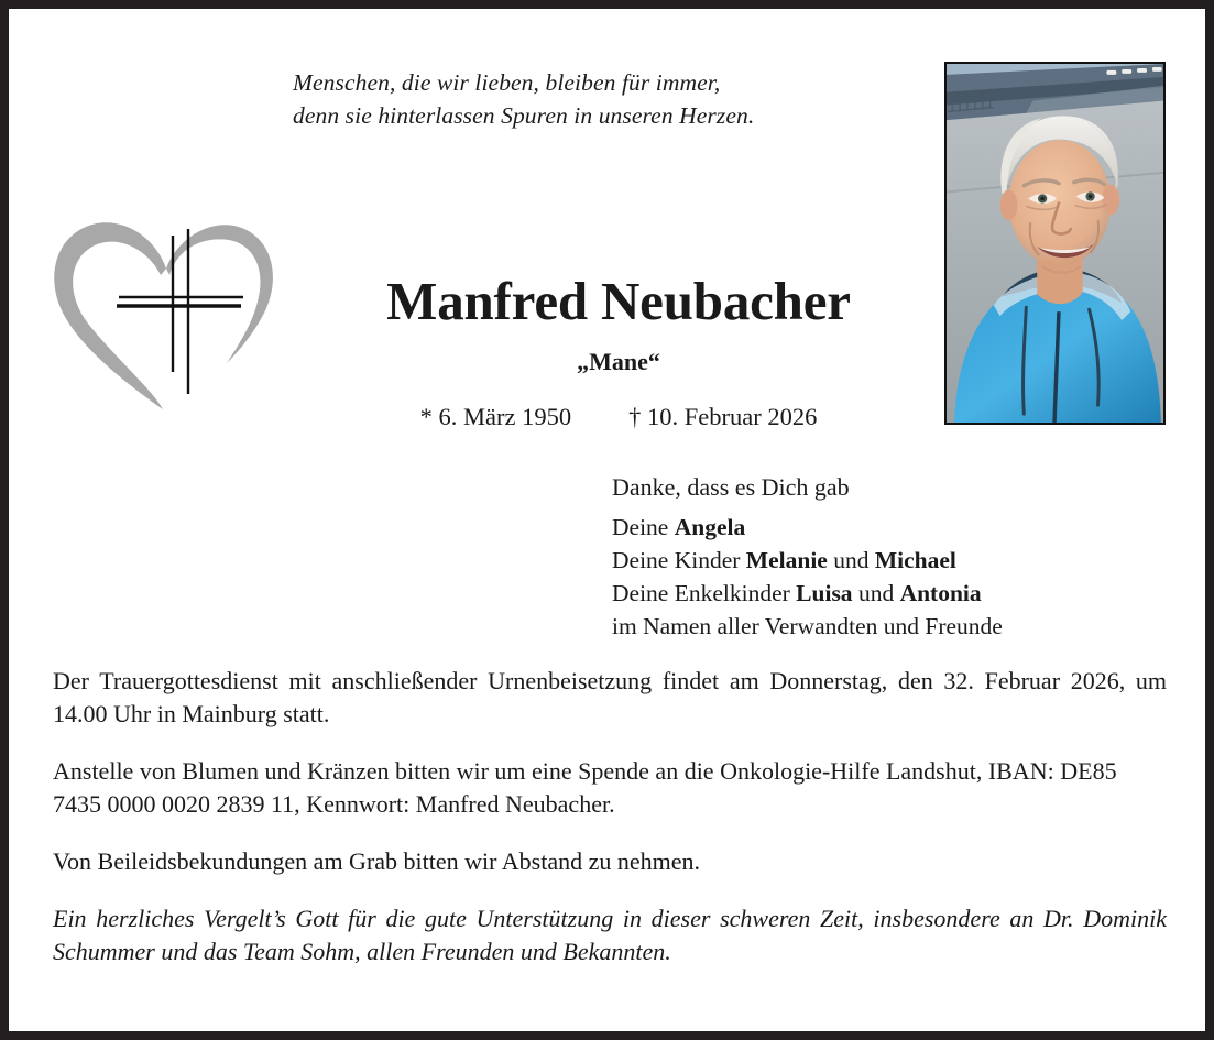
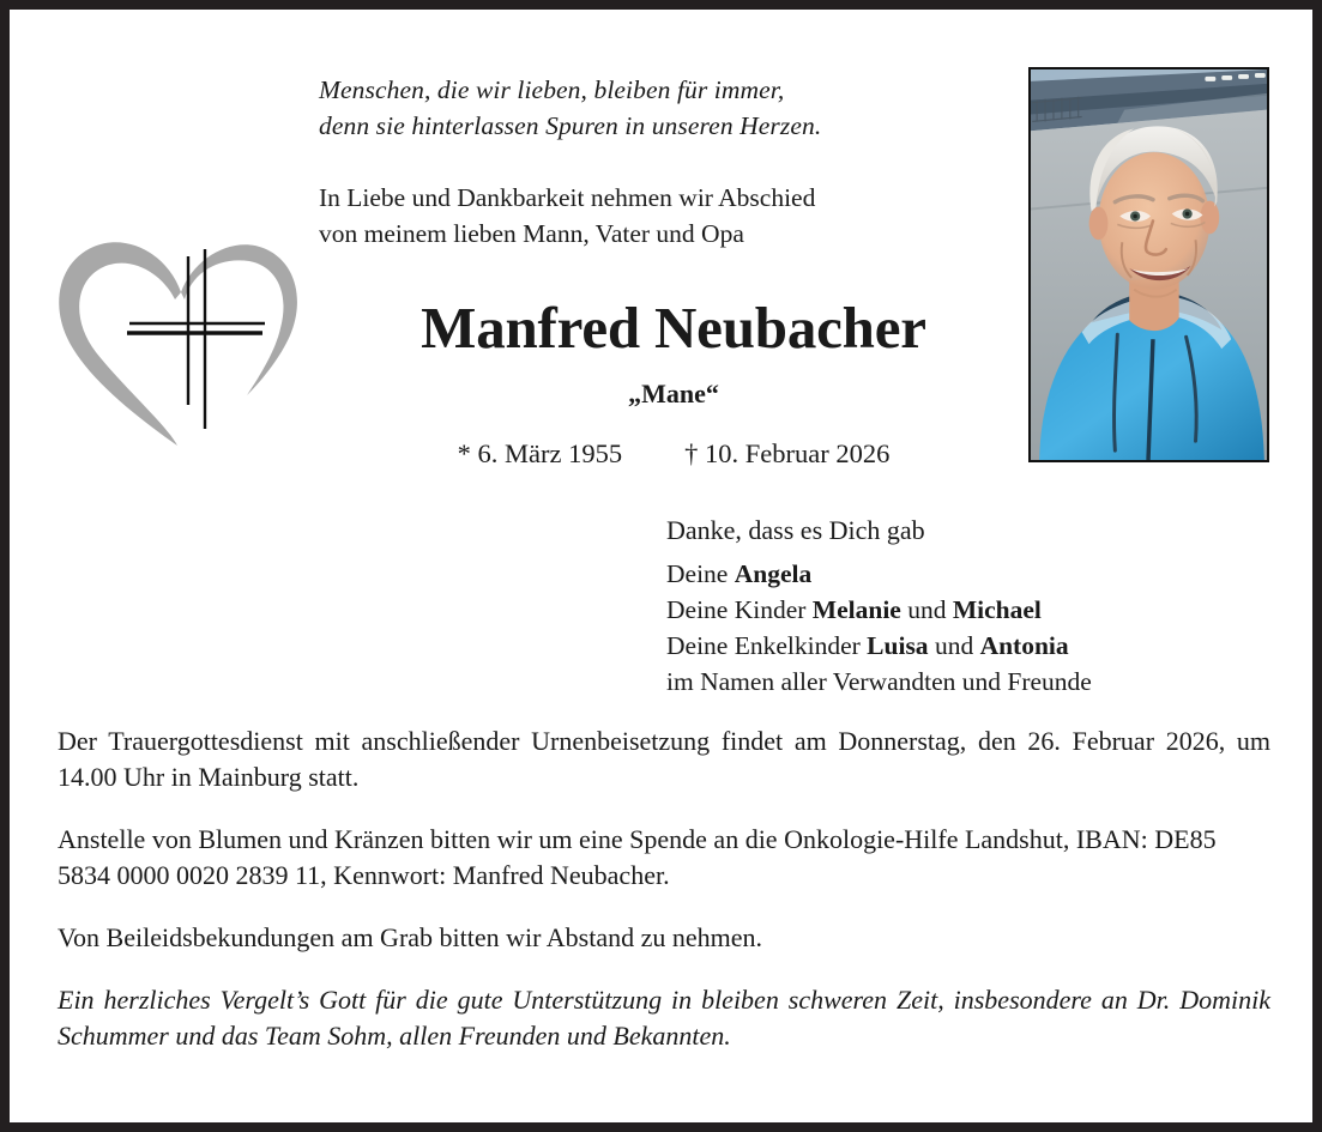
  Menschen, die wir lieben, bleiben für immer,
  denn sie hinterlassen Spuren in unseren Herzen.
+ In Liebe und Dankbarkeit nehmen wir Abschied
+ von meinem lieben Mann, Vater und Opa
  Manfred Neubacher
  „Mane“
- * 6. März 1950 † 10. Februar 2026
+ * 6. März 1955 † 10. Februar 2026
  Danke, dass es Dich gab
  Deine Angela
  Deine Kinder Melanie und Michael
  Deine Enkelkinder Luisa und Antonia
  im Namen aller Verwandten und Freunde
- Der Trauergottesdienst mit anschließender Urnenbeisetzung findet am Donnerstag, den 32. Februar 2026, um 14.00 Uhr in Mainburg statt.
+ Der Trauergottesdienst mit anschließender Urnenbeisetzung findet am Donnerstag, den 26. Februar 2026, um 14.00 Uhr in Mainburg statt.
- Anstelle von Blumen und Kränzen bitten wir um eine Spende an die Onkologie-Hilfe Landshut, IBAN: DE85 7435 0000 0020 2839 11, Kennwort: Manfred Neubacher.
+ Anstelle von Blumen und Kränzen bitten wir um eine Spende an die Onkologie-Hilfe Landshut, IBAN: DE85 5834 0000 0020 2839 11, Kennwort: Manfred Neubacher.
  Von Beileidsbekundungen am Grab bitten wir Abstand zu nehmen.
- Ein herzliches Vergelt’s Gott für die gute Unterstützung in dieser schweren Zeit, insbesondere an Dr. Dominik Schummer und das Team Sohm, allen Freunden und Bekannten.
+ Ein herzliches Vergelt’s Gott für die gute Unterstützung in bleiben schweren Zeit, insbesondere an Dr. Dominik Schummer und das Team Sohm, allen Freunden und Bekannten.
